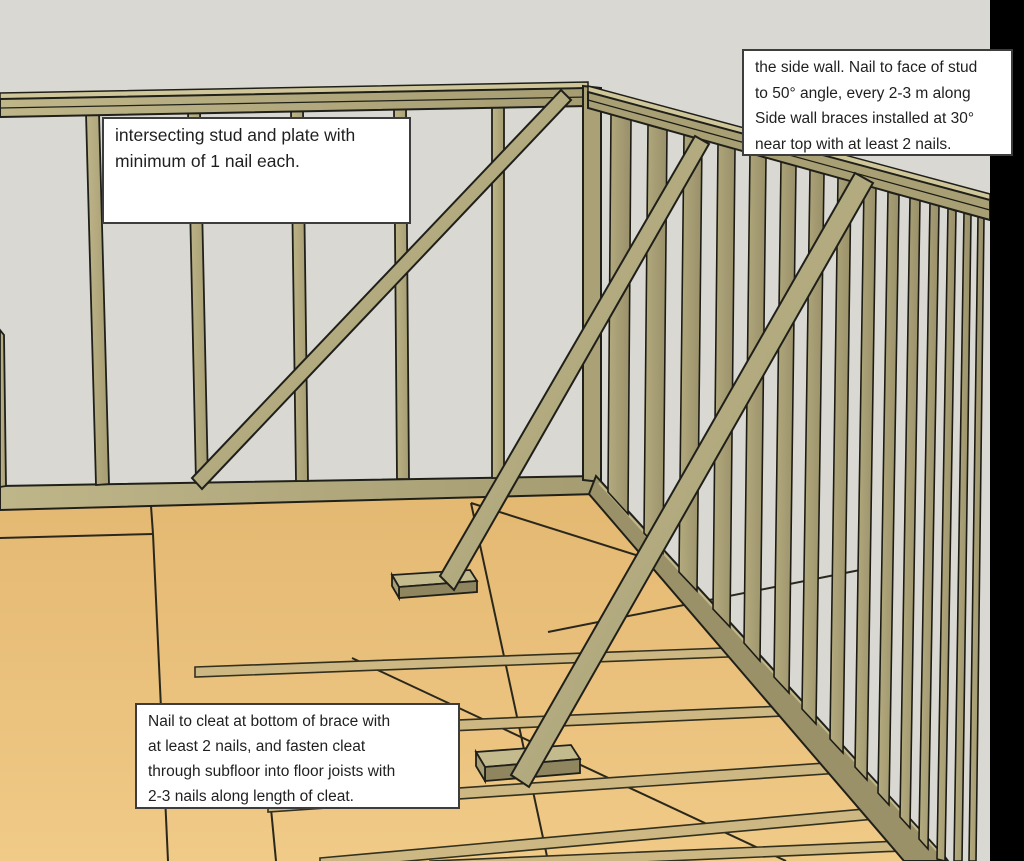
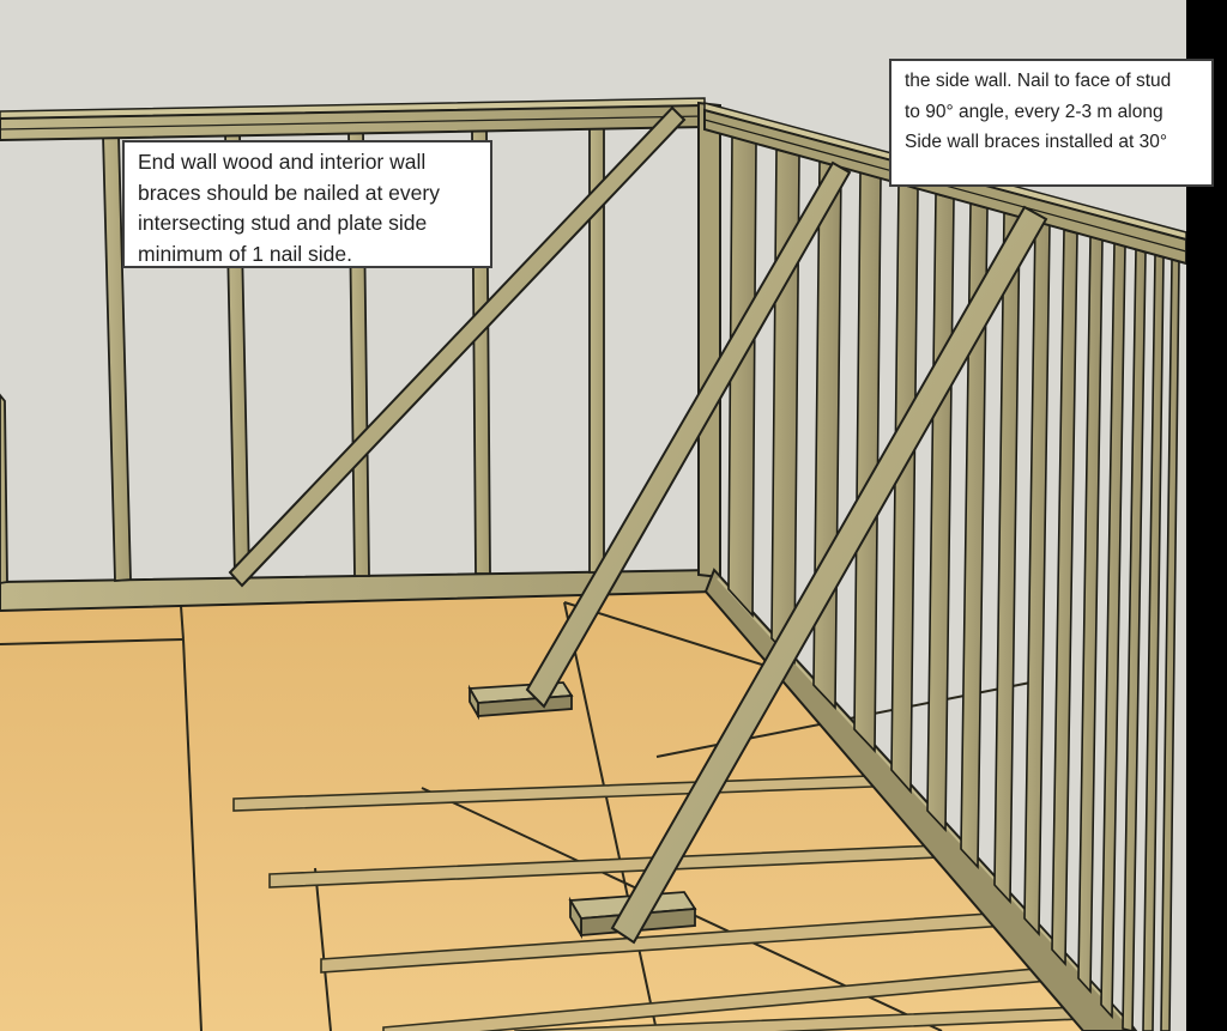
+ End wall wood and interior wall
+ braces should be nailed at every
- intersecting stud and plate with
+ intersecting stud and plate side
- minimum of 1 nail each.
+ minimum of 1 nail side.
  the side wall. Nail to face of stud
- to 50° angle, every 2-3 m along
+ to 90° angle, every 2-3 m along
  Side wall braces installed at 30°
- near top with at least 2 nails.
- Nail to cleat at bottom of brace with
- at least 2 nails, and fasten cleat
- through subfloor into floor joists with
- 2-3 nails along length of cleat.
